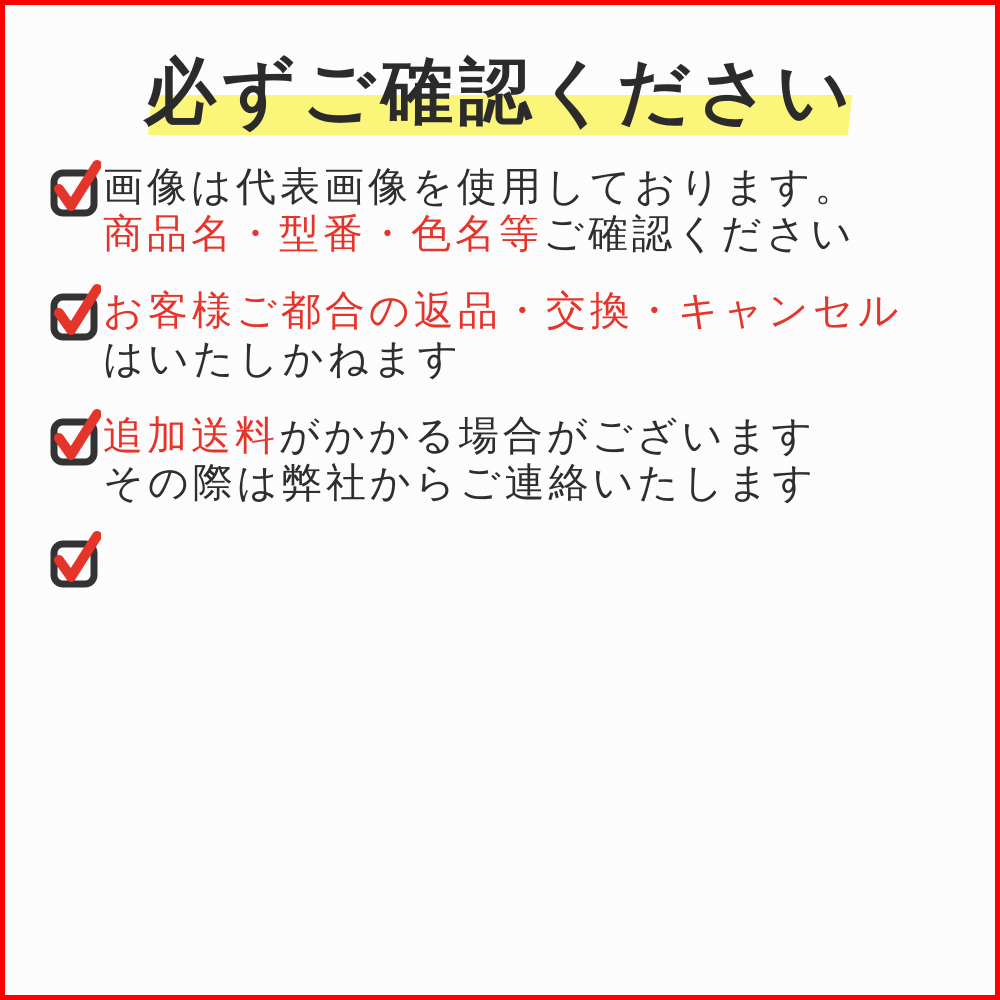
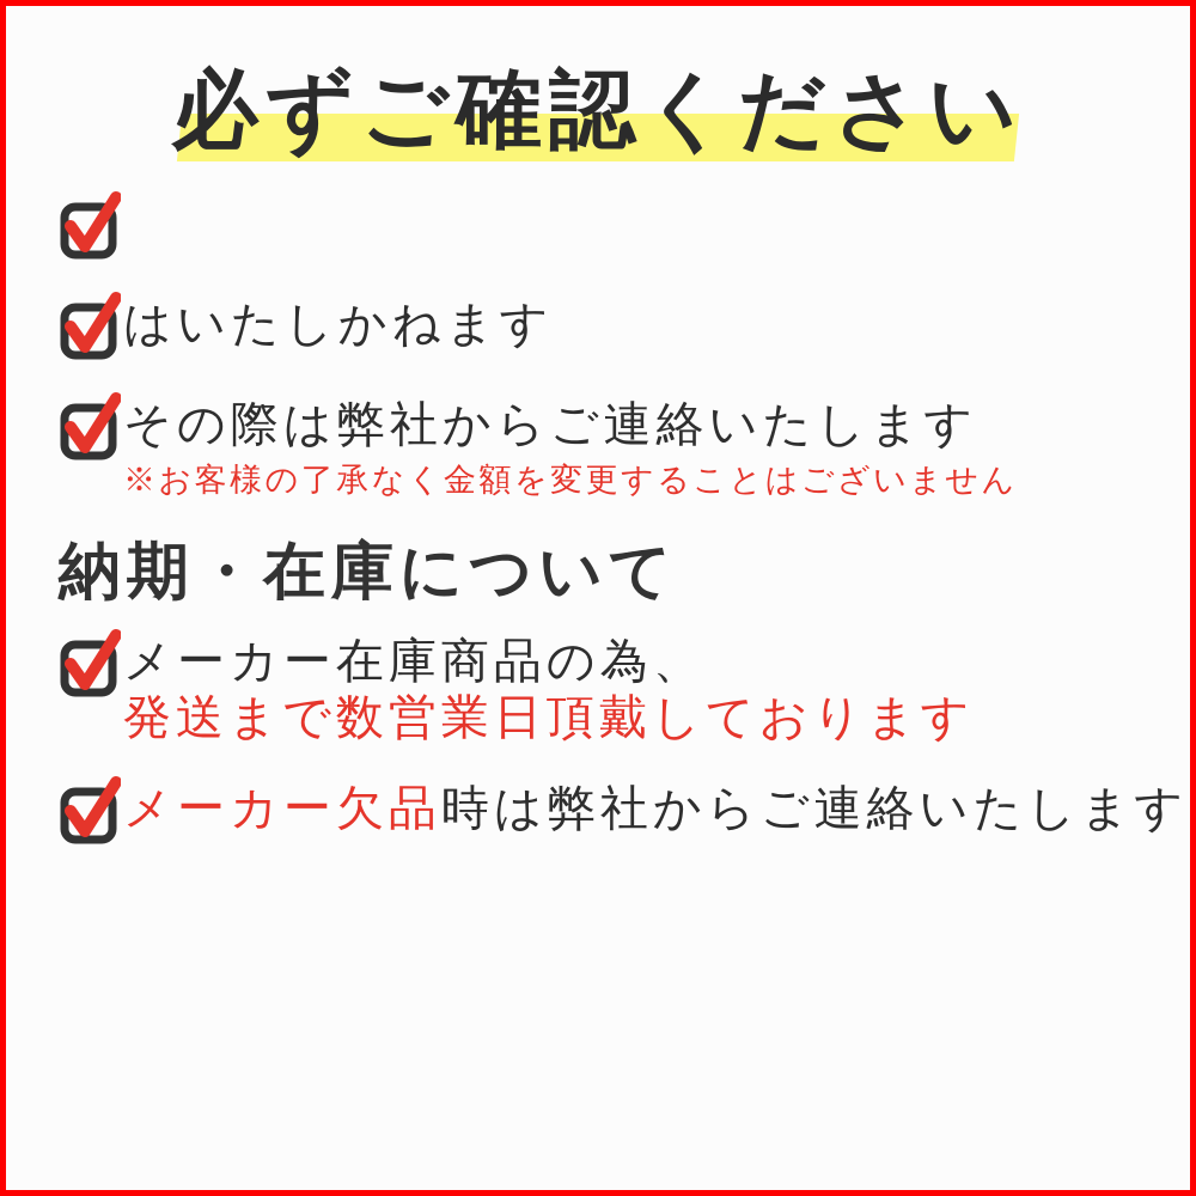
  必ずご確認ください
- 画像は代表画像を使用しております。
- 商品名・型番・色名等ご確認ください
- お客様ご都合の返品・交換・キャンセル
  はいたしかねます
- 追加送料がかかる場合がございます
  その際は弊社からご連絡いたします
+ ※お客様の了承なく金額を変更することはございません
+ 納期・在庫について
+ メーカー在庫商品の為、
+ 発送まで数営業日頂戴しております
+ メーカー欠品時は弊社からご連絡いたします
